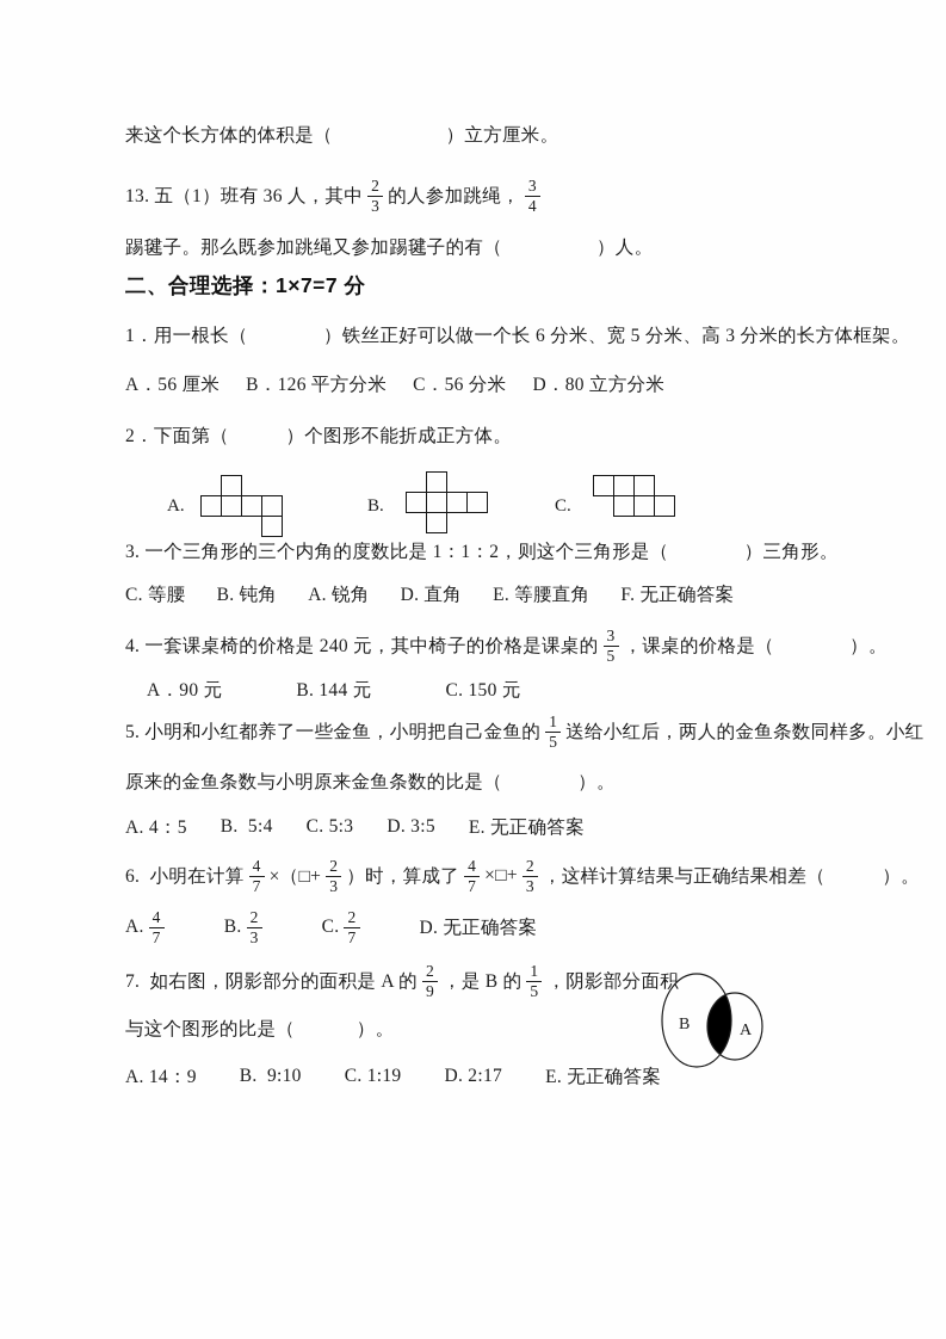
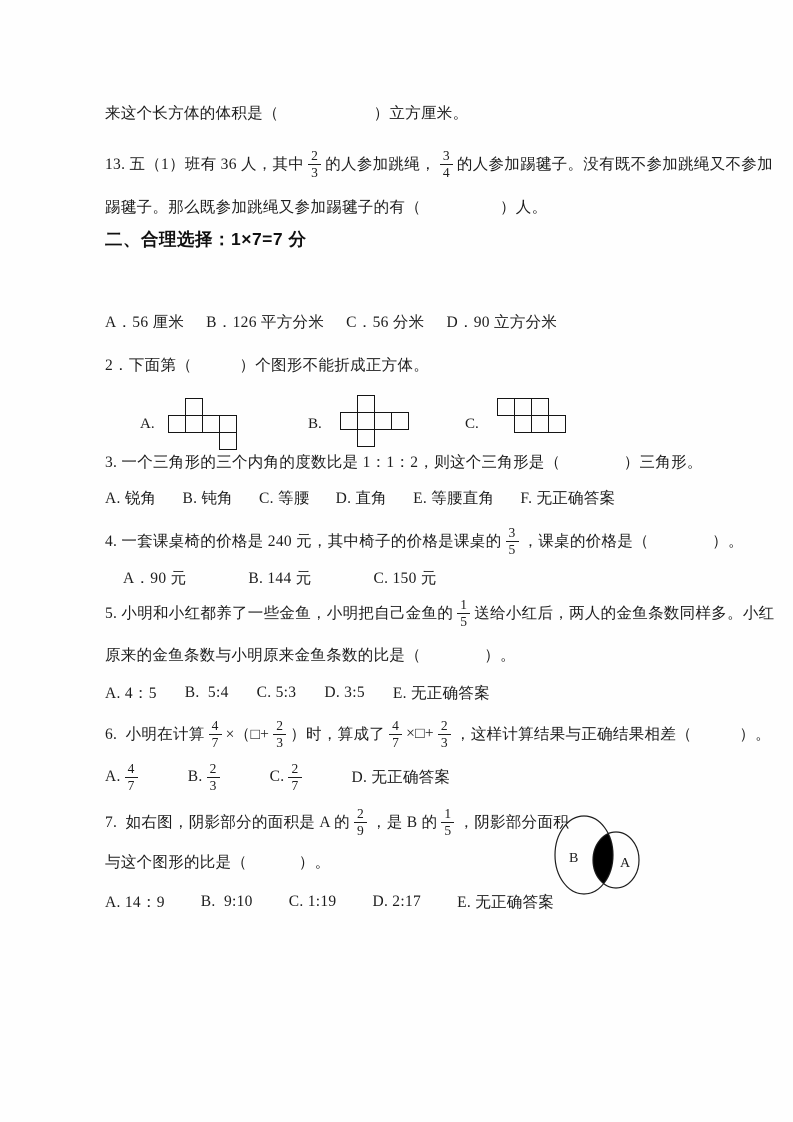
  来这个长方体的体积是（ ）立方厘米。
  13. 五（1）班有 36 人，其中
  2
  3
  的人参加跳绳，
  3
  4
+ 的人参加踢毽子。没有既不参加跳绳又不参加
  踢毽子。那么既参加跳绳又参加踢毽子的有（ ）人。
  二、合理选择：1×7=7 分
- 1．用一根长（ ）铁丝正好可以做一个长 6 分米、宽 5 分米、高 3 分米的长方体框架。
  A．56 厘米
  B．126 平方分米
  C．56 分米
- D．80 立方分米
+ D．90 立方分米
  2．下面第（ ）个图形不能折成正方体。
  A.
  B.
  C.
  3. 一个三角形的三个内角的度数比是 1：1：2，则这个三角形是（ ）三角形。
- C. 等腰
+ A. 锐角
  B. 钝角
- A. 锐角
+ C. 等腰
  D. 直角
  E. 等腰直角
  F. 无正确答案
  4. 一套课桌椅的价格是 240 元，其中椅子的价格是课桌的
  3
  5
  ，课桌的价格是（ ）。
  A．90 元
  B. 144 元
  C. 150 元
  5. 小明和小红都养了一些金鱼，小明把自己金鱼的
  1
  5
  送给小红后，两人的金鱼条数同样多。小红
  原来的金鱼条数与小明原来金鱼条数的比是（ ）。
  A. 4：5
  B. 5:4
  C. 5:3
  D. 3:5
  E. 无正确答案
  6. 小明在计算
  4
  7
  ×（□+
  2
  3
  ）时，算成了
  4
  7
  ×□+
  2
  3
  ，这样计算结果与正确结果相差（ ）。
  A.
  4
  7
  B.
  2
  3
  C.
  2
  7
  D. 无正确答案
  7. 如右图，阴影部分的面积是 A 的
  2
  9
  ，是 B 的
  1
  5
  ，阴影部分面积
  与这个图形的比是（ ）。
  A. 14：9
  B. 9:10
  C. 1:19
  D. 2:17
  E. 无正确答案
  B
  A
